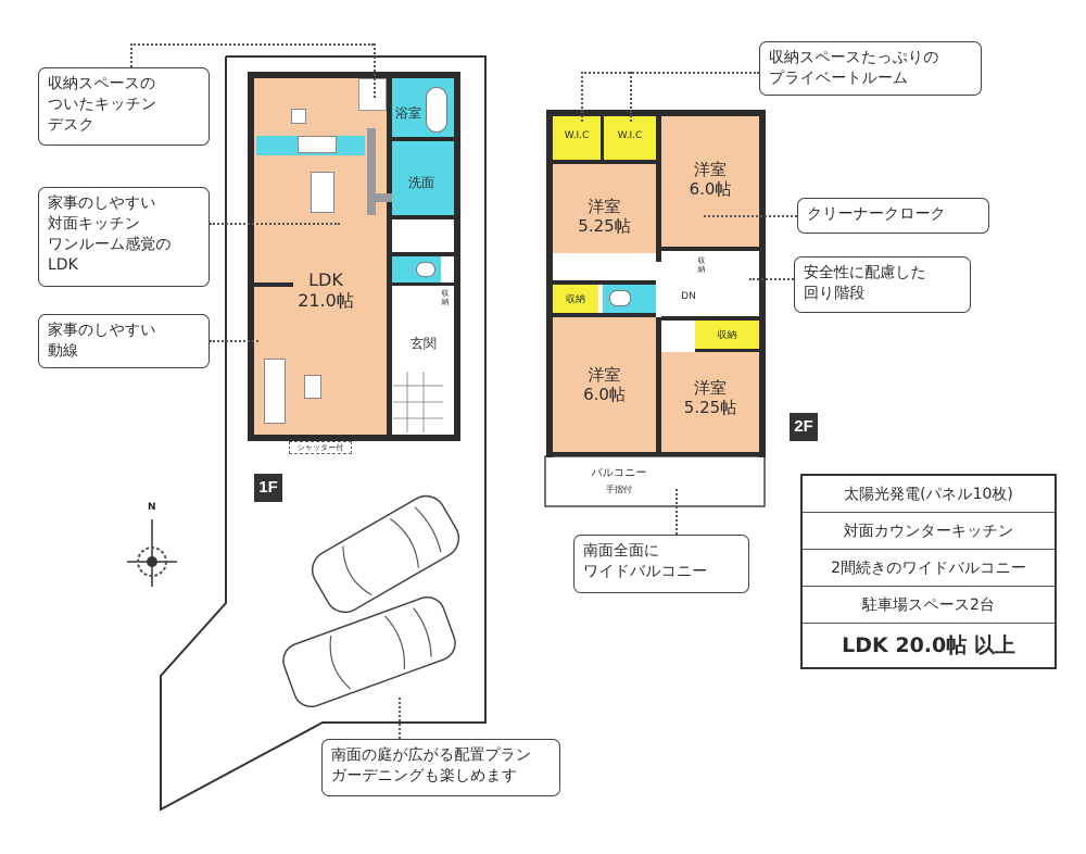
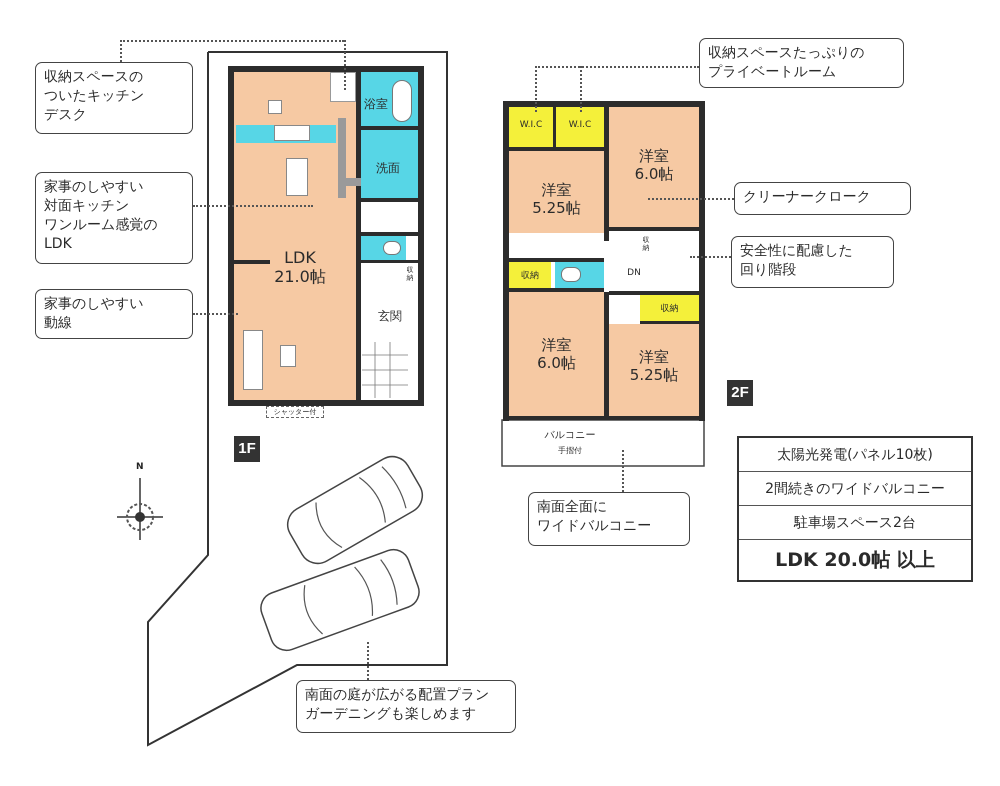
  LDK
  21.0帖
  浴室
  洗面
  玄関
  収納
  シャッター付
  1F
  W.I.C
  W.I.C
  洋室
  5.25帖
  洋室
  6.0帖
  DN
  収納
  収納
  洋室
  6.0帖
  収納
  洋室
  5.25帖
  バルコニー
  手摺付
  2F
  収納スペースの
  ついたキッチン
  デスク
  家事のしやすい
  対面キッチン
  ワンルーム感覚の
  LDK
  家事のしやすい
  動線
  収納スペースたっぷりの
  プライベートルーム
  クリーナークローク
  安全性に配慮した
  回り階段
  南面全面に
  ワイドバルコニー
  南面の庭が広がる配置プラン
  ガーデニングも楽しめます
  N
  太陽光発電(パネル10枚)
- 対面カウンターキッチン
  2間続きのワイドバルコニー
  駐車場スペース2台
  LDK 20.0帖 以上
